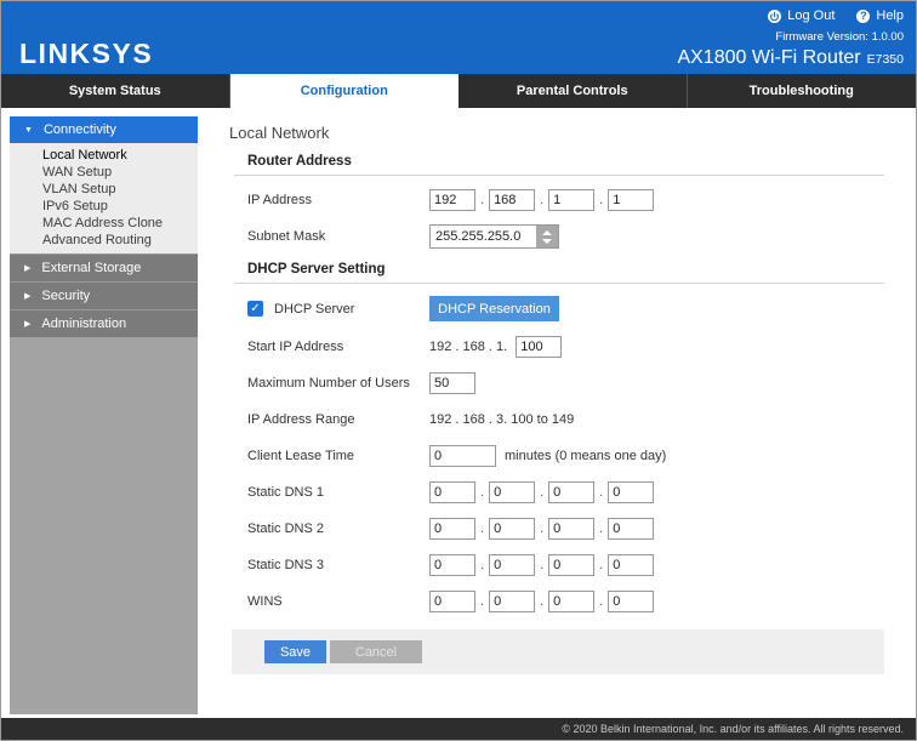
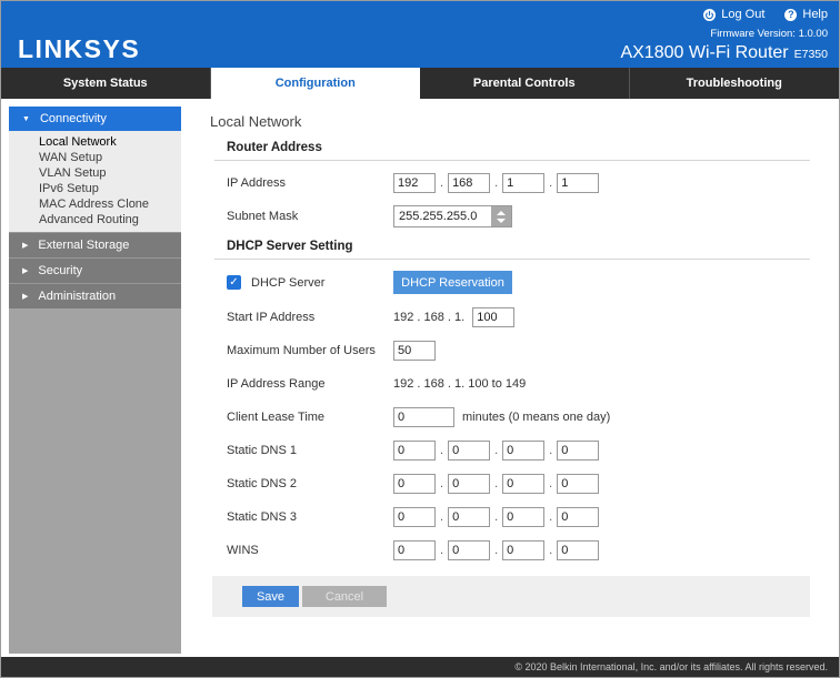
  LINKSYS
  Log Out
  ?
  Help
  Firmware Version: 1.0.00
  AX1800 Wi-Fi Router E7350
  System Status
  Configuration
  Parental Controls
  Troubleshooting
  Connectivity
  Local Network
  WAN Setup
  VLAN Setup
  IPv6 Setup
  MAC Address Clone
  Advanced Routing
  External Storage
  Security
  Administration
  Local Network
  Router Address
  IP Address
  192
  .
  168
  .
  1
  .
  1
  Subnet Mask
  255.255.255.0
  DHCP Server Setting
  ✓
  DHCP Server
  DHCP Reservation
  Start IP Address
  192 . 168 . 1.
  100
  Maximum Number of Users
  50
  IP Address Range
- 192 . 168 . 3. 100 to 149
+ 192 . 168 . 1. 100 to 149
  Client Lease Time
  0
  minutes (0 means one day)
  Static DNS 1
  0
  .
  0
  .
  0
  .
  0
  Static DNS 2
  0
  .
  0
  .
  0
  .
  0
  Static DNS 3
  0
  .
  0
  .
  0
  .
  0
  WINS
  0
  .
  0
  .
  0
  .
  0
  Save
  Cancel
  © 2020 Belkin International, Inc. and/or its affiliates. All rights reserved.
